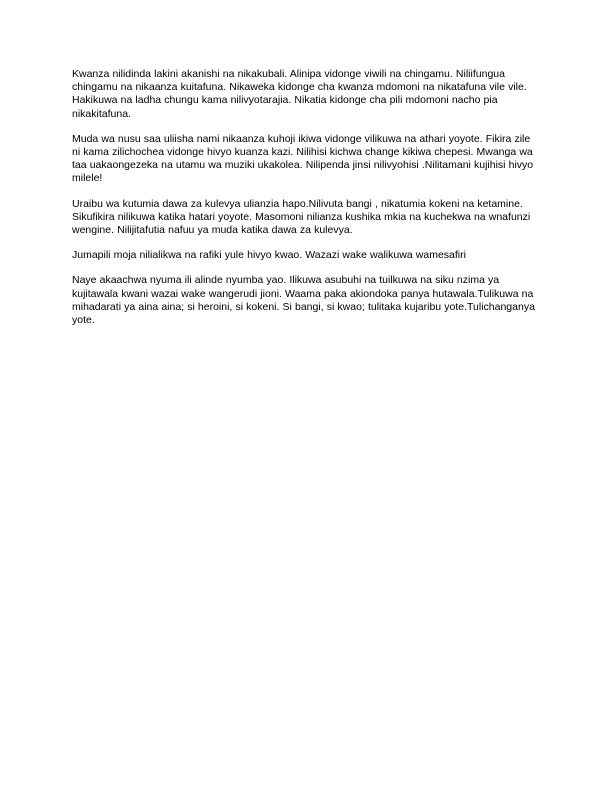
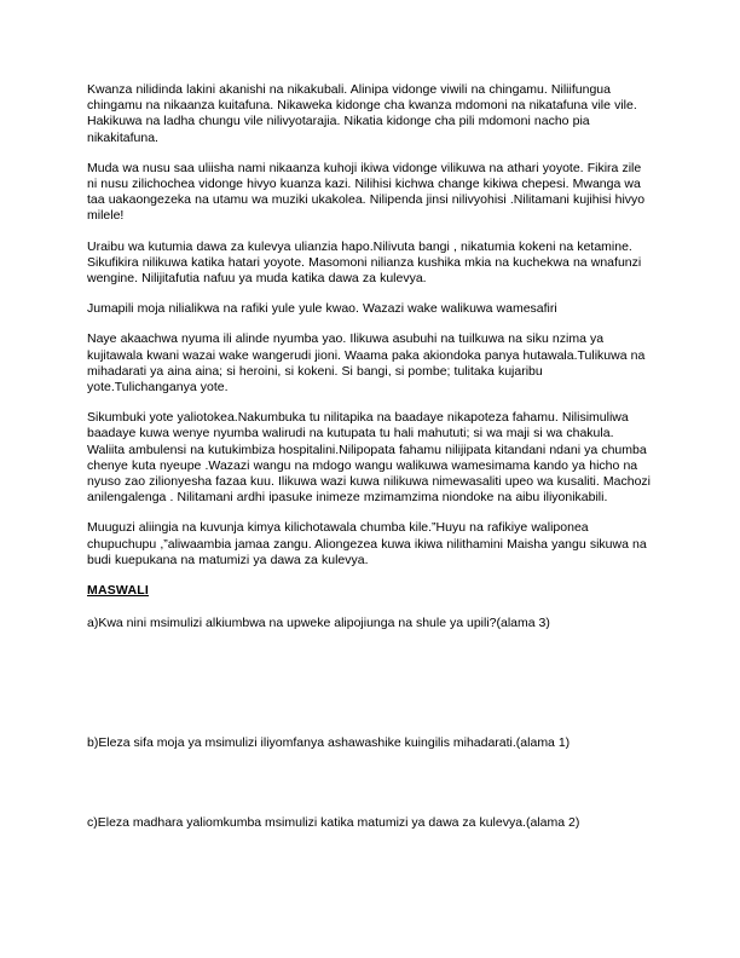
- Kwanza nilidinda lakini akanishi na nikakubali. Alinipa vidonge viwili na chingamu. Niliifungua chingamu na nikaanza kuitafuna. Nikaweka kidonge cha kwanza mdomoni na nikatafuna vile vile. Hakikuwa na ladha chungu kama nilivyotarajia. Nikatia kidonge cha pili mdomoni nacho pia nikakitafuna.
+ Kwanza nilidinda lakini akanishi na nikakubali. Alinipa vidonge viwili na chingamu. Niliifungua chingamu na nikaanza kuitafuna. Nikaweka kidonge cha kwanza mdomoni na nikatafuna vile vile. Hakikuwa na ladha chungu vile nilivyotarajia. Nikatia kidonge cha pili mdomoni nacho pia nikakitafuna.
- Muda wa nusu saa uliisha nami nikaanza kuhoji ikiwa vidonge vilikuwa na athari yoyote. Fikira zile ni kama zilichochea vidonge hivyo kuanza kazi. Nilihisi kichwa change kikiwa chepesi. Mwanga wa taa uakaongezeka na utamu wa muziki ukakolea. Nilipenda jinsi nilivyohisi .Nilitamani kujihisi hivyo milele!
+ Muda wa nusu saa uliisha nami nikaanza kuhoji ikiwa vidonge vilikuwa na athari yoyote. Fikira zile ni nusu zilichochea vidonge hivyo kuanza kazi. Nilihisi kichwa change kikiwa chepesi. Mwanga wa taa uakaongezeka na utamu wa muziki ukakolea. Nilipenda jinsi nilivyohisi .Nilitamani kujihisi hivyo milele!
  Uraibu wa kutumia dawa za kulevya ulianzia hapo.Nilivuta bangi , nikatumia kokeni na ketamine. Sikufikira nilikuwa katika hatari yoyote. Masomoni nilianza kushika mkia na kuchekwa na wnafunzi wengine. Nilijitafutia nafuu ya muda katika dawa za kulevya.
- Jumapili moja nilialikwa na rafiki yule hivyo kwao. Wazazi wake walikuwa wamesafiri
+ Jumapili moja nilialikwa na rafiki yule yule kwao. Wazazi wake walikuwa wamesafiri
- Naye akaachwa nyuma ili alinde nyumba yao. Ilikuwa asubuhi na tuilkuwa na siku nzima ya kujitawala kwani wazai wake wangerudi jioni. Waama paka akiondoka panya hutawala.Tulikuwa na mihadarati ya aina aina; si heroini, si kokeni. Si bangi, si kwao; tulitaka kujaribu yote.Tulichanganya yote.
+ Naye akaachwa nyuma ili alinde nyumba yao. Ilikuwa asubuhi na tuilkuwa na siku nzima ya kujitawala kwani wazai wake wangerudi jioni. Waama paka akiondoka panya hutawala.Tulikuwa na mihadarati ya aina aina; si heroini, si kokeni. Si bangi, si pombe; tulitaka kujaribu yote.Tulichanganya yote.
+ Sikumbuki yote yaliotokea.Nakumbuka tu nilitapika na baadaye nikapoteza fahamu. Nilisimuliwa baadaye kuwa wenye nyumba walirudi na kutupata tu hali mahututi; si wa maji si wa chakula. Waliita ambulensi na kutukimbiza hospitalini.Nilipopata fahamu nilijipata kitandani ndani ya chumba chenye kuta nyeupe .Wazazi wangu na mdogo wangu walikuwa wamesimama kando ya hicho na nyuso zao zilionyesha fazaa kuu. Ilikuwa wazi kuwa nilikuwa nimewasaliti upeo wa kusaliti. Machozi anilengalenga . Nilitamani ardhi ipasuke inimeze mzimamzima niondoke na aibu iliyonikabili.
+ Muuguzi aliingia na kuvunja kimya kilichotawala chumba kile.”Huyu na rafikiye waliponea chupuchupu ,”aliwaambia jamaa zangu. Aliongezea kuwa ikiwa nilithamini Maisha yangu sikuwa na budi kuepukana na matumizi ya dawa za kulevya.
+ MASWALI
+ a)Kwa nini msimulizi alkiumbwa na upweke alipojiunga na shule ya upili?(alama 3)
+ b)Eleza sifa moja ya msimulizi iliyomfanya ashawashike kuingilis mihadarati.(alama 1)
+ c)Eleza madhara yaliomkumba msimulizi katika matumizi ya dawa za kulevya.(alama 2)
